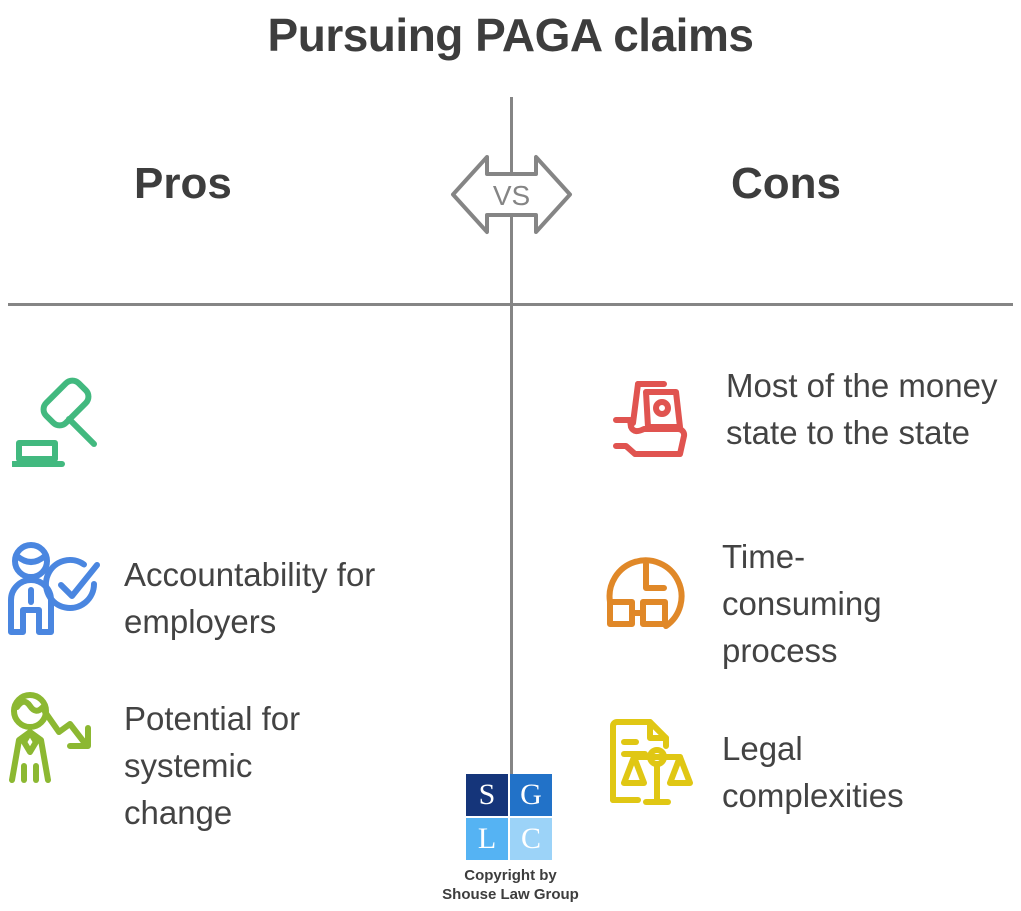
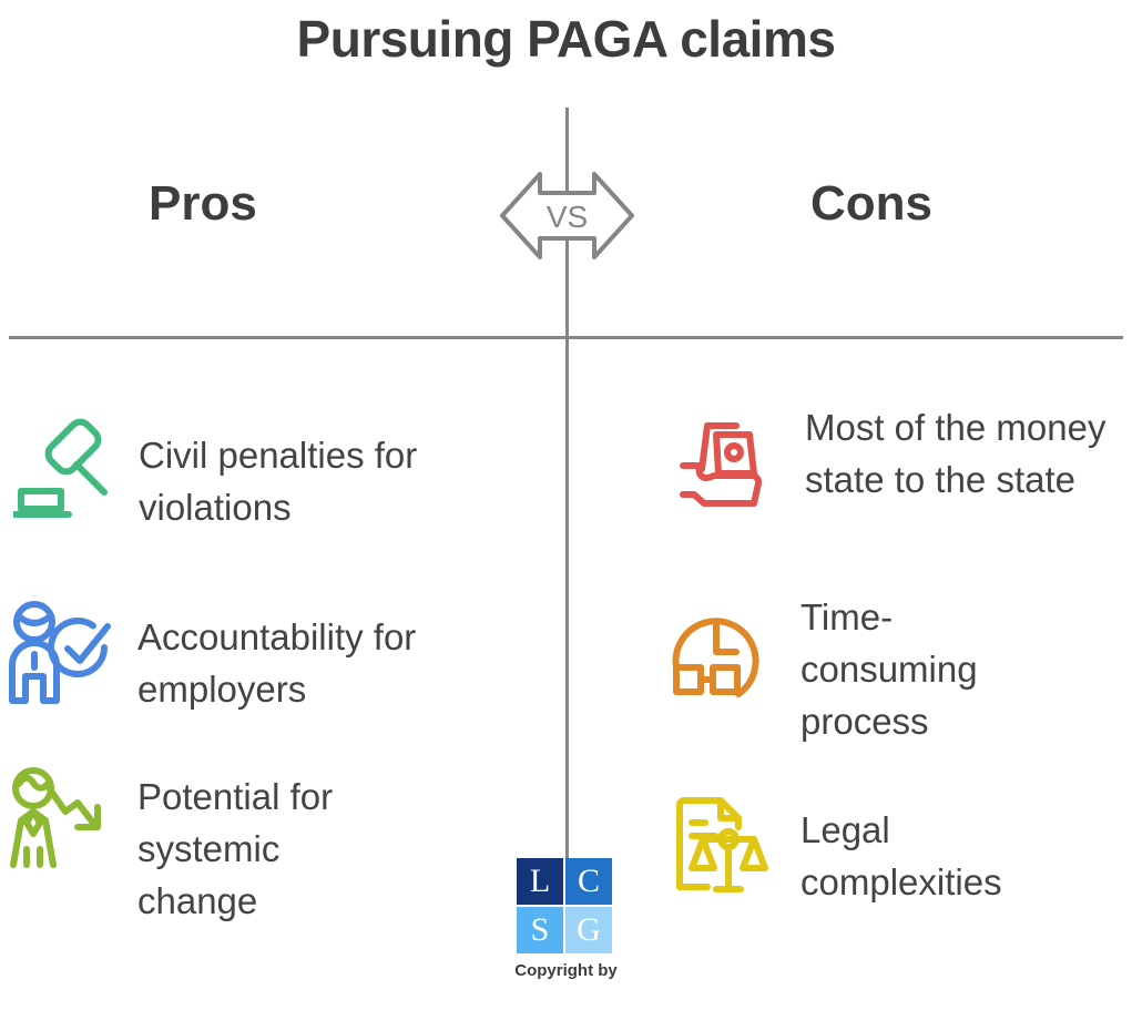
  Pursuing PAGA claims
  VS
  Pros
  Cons
+ Civil penalties for violations
  Accountability for employers
  Potential for systemic change
  Most of the money state to the state
  Time-consuming process
  Legal complexities
- S
+ L
- G
+ C
- L
+ S
- C
+ G
  Copyright by
- Shouse Law Group
